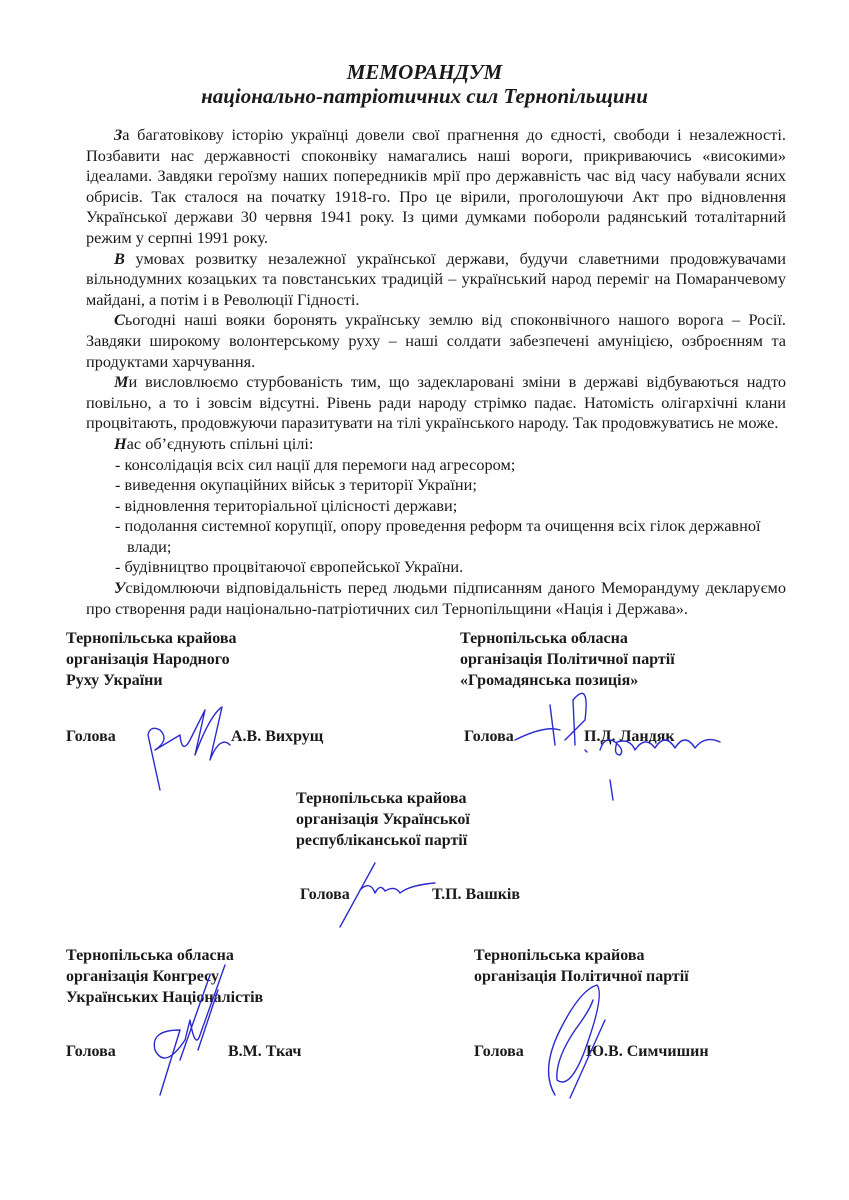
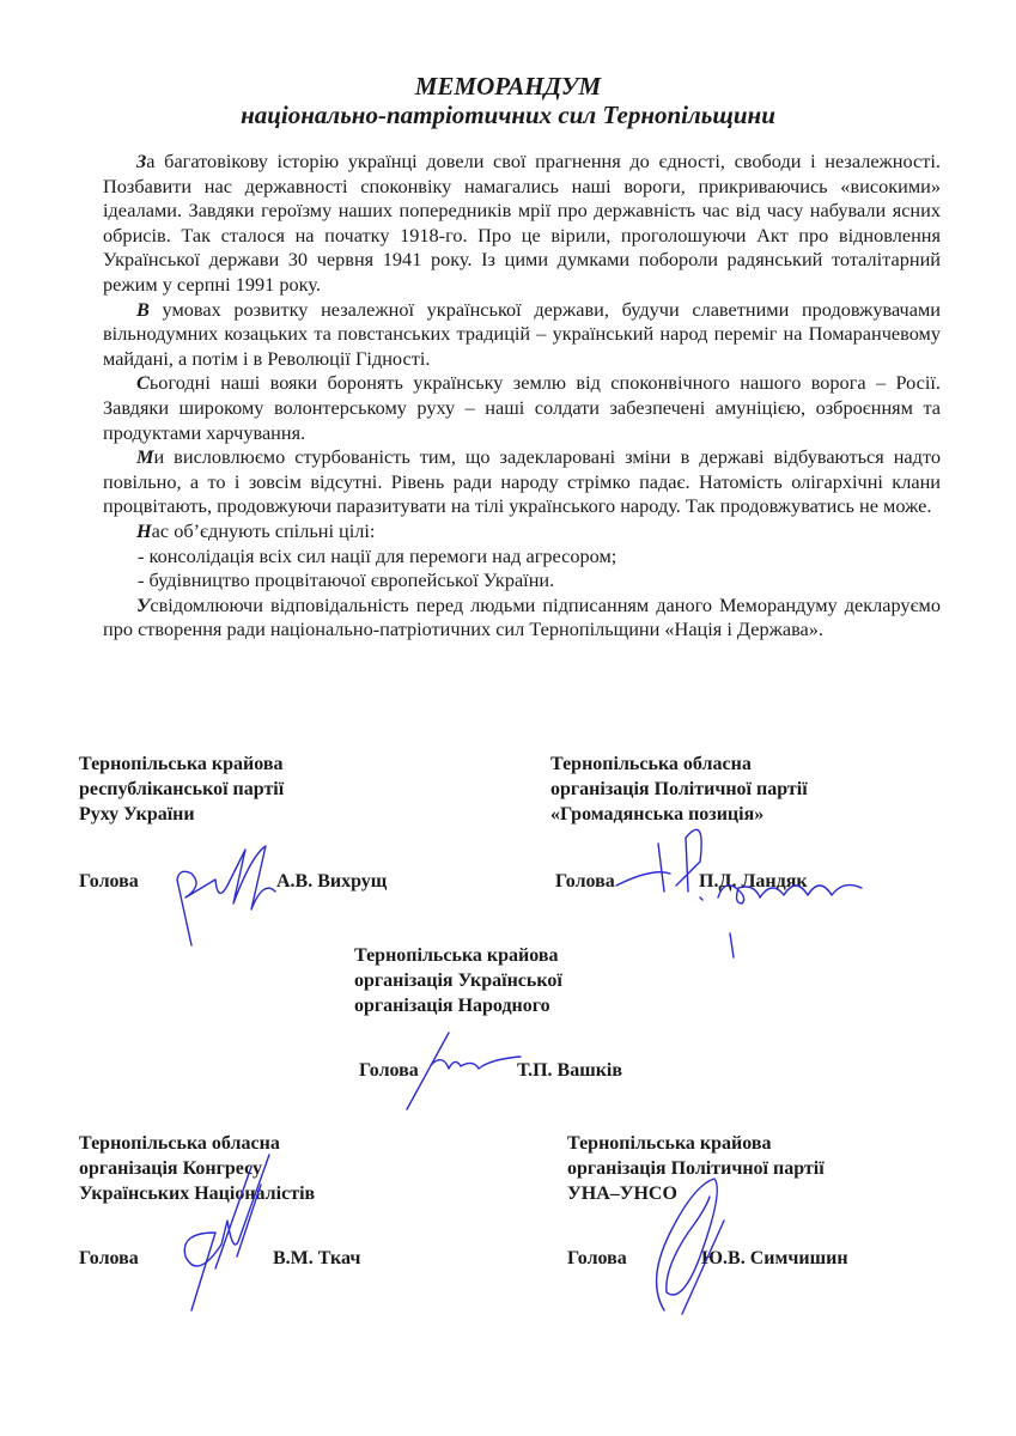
  МЕМОРАНДУМ
  національно-патріотичних сил Тернопільщини
  За багатовікову історію українці довели свої прагнення до єдності, свободи і незалежності. Позбавити нас державності споконвіку намагались наші вороги, прикриваючись «високими» ідеалами. Завдяки героїзму наших попередників мрії про державність час від часу набували ясних обрисів. Так сталося на початку 1918-го. Про це вірили, проголошуючи Акт про відновлення Української держави 30 червня 1941 року. Із цими думками побороли радянський тоталітарний режим у серпні 1991 року.
  В умовах розвитку незалежної української держави, будучи славетними продовжувачами вільнодумних козацьких та повстанських традицій – український народ переміг на Помаранчевому майдані, а потім і в Революції Гідності.
  Сьогодні наші вояки боронять українську землю від споконвічного нашого ворога – Росії. Завдяки широкому волонтерському руху – наші солдати забезпечені амуніцією, озброєнням та продуктами харчування.
  Ми висловлюємо стурбованість тим, що задекларовані зміни в державі відбуваються надто повільно, а то і зовсім відсутні. Рівень ради народу стрімко падає. Натомість олігархічні клани процвітають, продовжуючи паразитувати на тілі українського народу. Так продовжуватись не може.
  Нас об’єднують спільні цілі:
  - консолідація всіх сил нації для перемоги над агресором;
- - виведення окупаційних військ з території України;
- - відновлення територіальної цілісності держави;
- - подолання системної корупції, опору проведення реформ та очищення всіх гілок державної влади;
  - будівництво процвітаючої європейської України.
  Усвідомлюючи відповідальність перед людьми підписанням даного Меморандуму декларуємо про створення ради національно-патріотичних сил Тернопільщини «Нація і Держава».
  Тернопільська крайова
- організація Народного
+ республіканської партії
  Руху України
  Голова
  А.В. Вихрущ
  Тернопільська обласна
  організація Політичної партії
  «Громадянська позиція»
  Голова
  П.Д. Ландяк
  Тернопільська крайова
  організація Української
- республіканської партії
+ організація Народного
  Голова
  Т.П. Вашків
  Тернопільська обласна
  організація Конгресу
  Українських Націоналістів
  Голова
  В.М. Ткач
  Тернопільська крайова
  організація Політичної партії
+ УНА–УНСО
  Голова
  Ю.В. Симчишин
